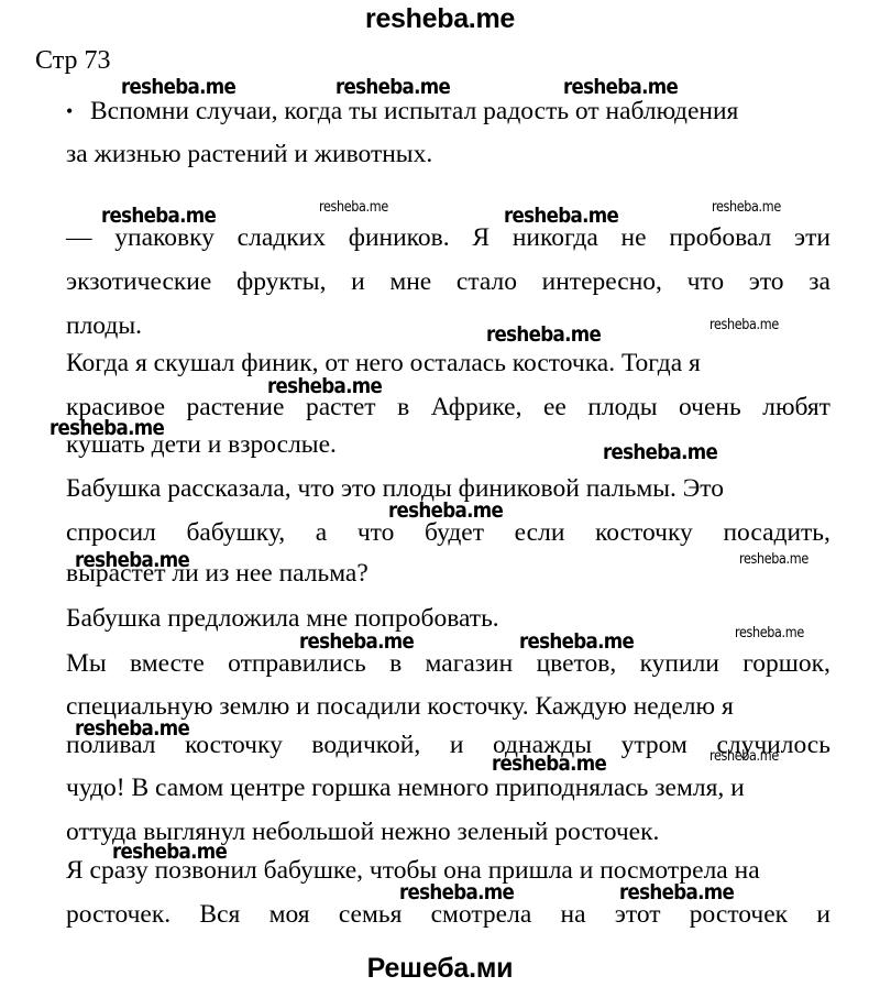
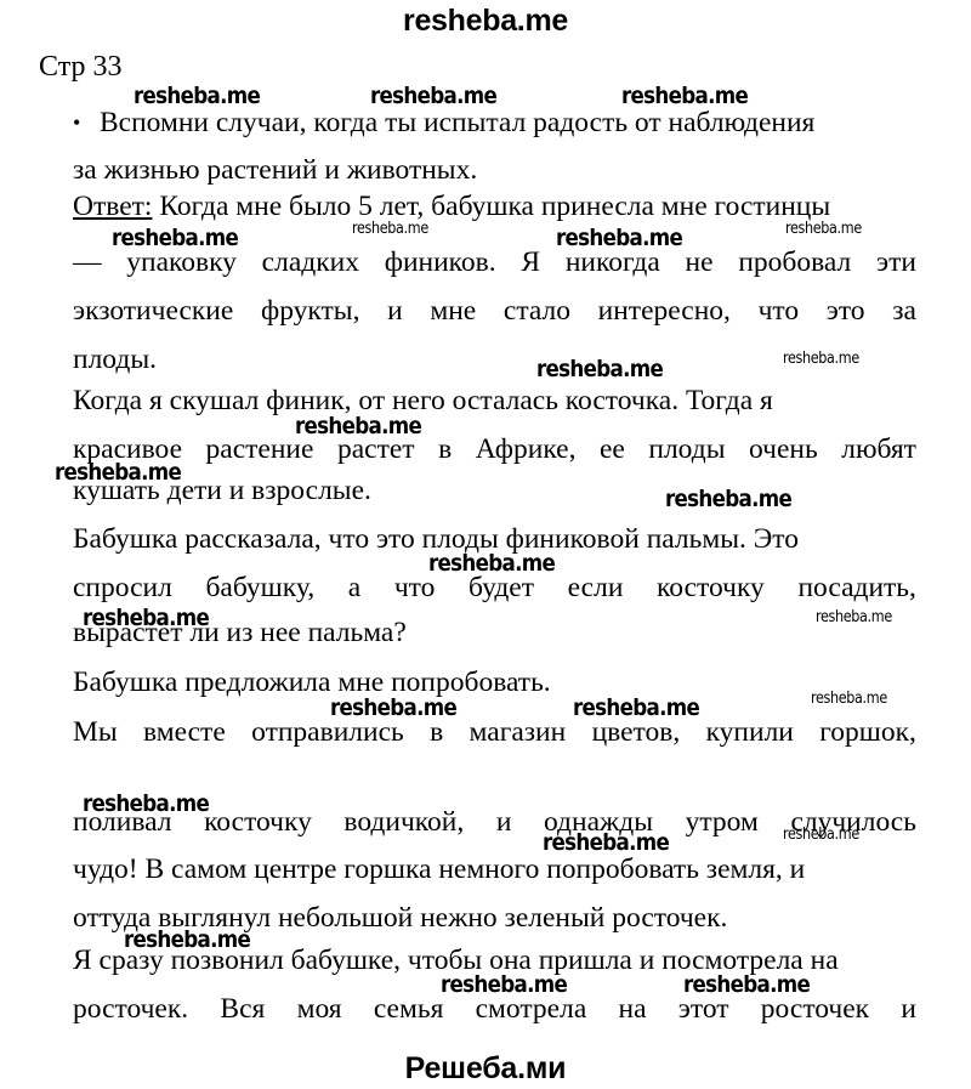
  resheba.me
- Стр 73
+ Стр 33
  •
  Вспомни случаи, когда ты испытал радость от наблюдения
  за жизнью растений и животных.
+ Ответ: Когда мне было 5 лет, бабушка принесла мне гостинцы
  —
  упаковку
  сладких
  фиников.
  Я
  никогда
  не
  пробовал
  эти
  экзотические
  фрукты,
  и
  мне
  стало
  интересно,
  что
  это
  за
  плоды.
  Когда я скушал финик, от него осталась косточка. Тогда я
  красивое
  растение
  растет
  в
  Африке,
  ее
  плоды
  очень
  любят
  кушать дети и взрослые.
  Бабушка рассказала, что это плоды финиковой пальмы. Это
  спросил
  бабушку,
  а
  что
  будет
  если
  косточку
  посадить,
  вырастет ли из нее пальма?
  Бабушка предложила мне попробовать.
  Мы
  вместе
  отправились
  в
  магазин
  цветов,
  купили
  горшок,
- специальную землю и посадили косточку. Каждую неделю я
  поливал
  косточку
  водичкой,
  и
  однажды
  утром
  случилось
- чудо! В самом центре горшка немного приподнялась земля, и
+ чудо! В самом центре горшка немного попробовать земля, и
  оттуда выглянул небольшой нежно зеленый росточек.
  Я сразу позвонил бабушке, чтобы она пришла и посмотрела на
  росточек.
  Вся
  моя
  семья
  смотрела
  на
  этот
  росточек
  и
  resheba.me
  resheba.me
  resheba.me
  resheba.me
  resheba.me
  resheba.me
  resheba.me
  resheba.me
  resheba.me
  resheba.me
  resheba.me
  resheba.me
  resheba.me
  resheba.me
  resheba.me
  resheba.me
  resheba.me
  resheba.me
  resheba.me
  resheba.me
  resheba.me
  resheba.me
  resheba.me
  resheba.me
  Решеба.ми
